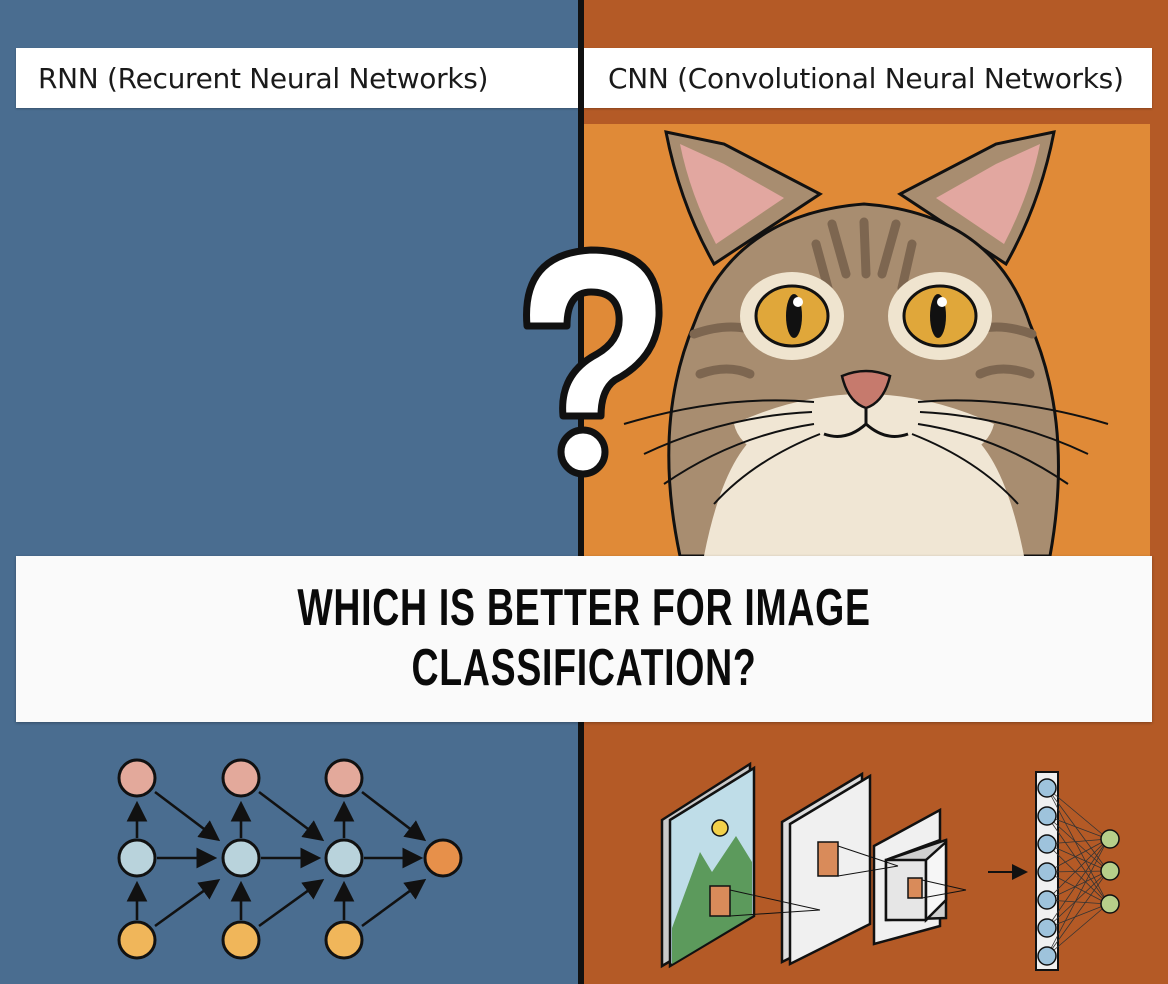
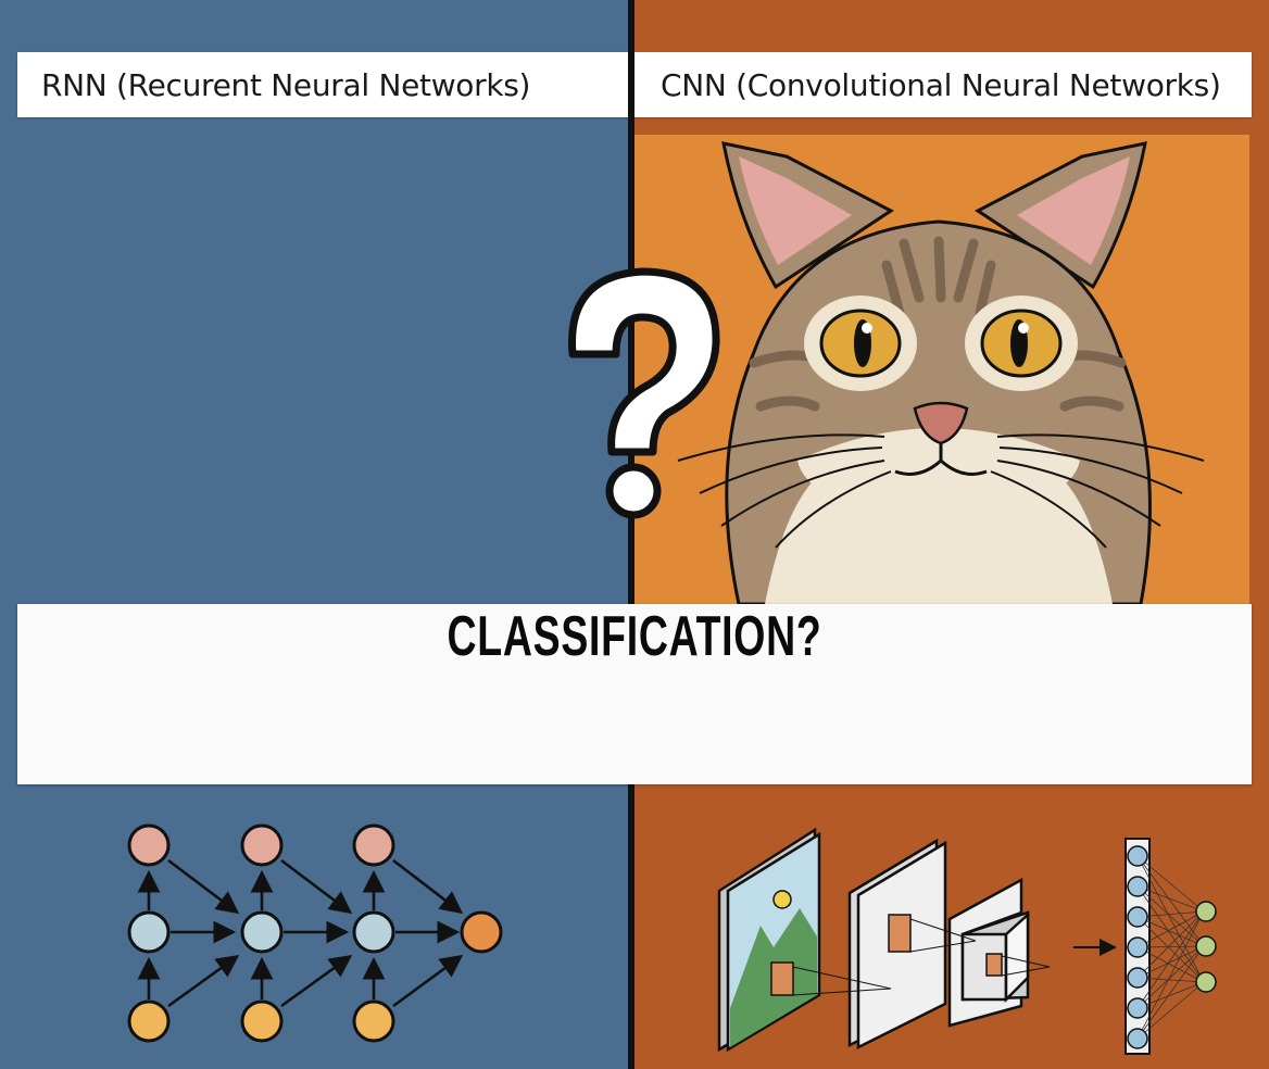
  RNN (Recurent Neural Networks)
  CNN (Convolutional Neural Networks)
- WHICH IS BETTER FOR IMAGE
  CLASSIFICATION?
